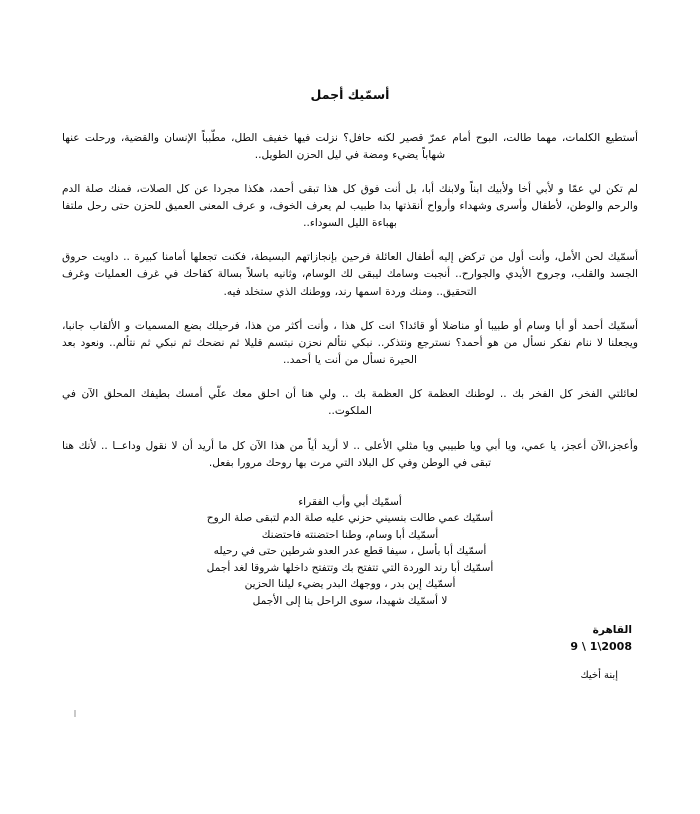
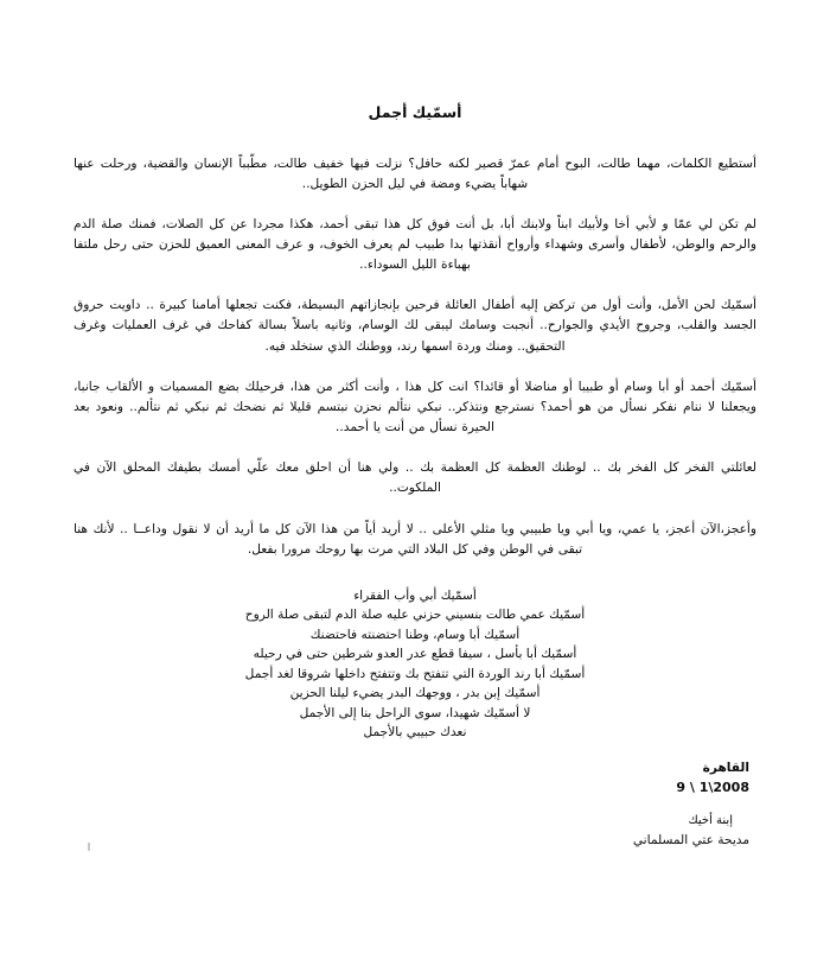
  أسمّيك أجمل
- أستطيع الكلمات، مهما طالت، البوح أمام عمرّ قصير لكنه حافل؟ نزلت فيها خفيف الطل، مطّبباً الإنسان والقضية، ورحلت عنها شهاباً يضيء ومضة في ليل الحزن الطويل..
+ أستطيع الكلمات، مهما طالت، البوح أمام عمرّ قصير لكنه حافل؟ نزلت فيها خفيف طالت، مطّبباً الإنسان والقضية، ورحلت عنها شهاباً يضيء ومضة في ليل الحزن الطويل..
  لم تكن لي عمّا و لأبي أخا ولأبيك ابناً ولابنك أبا، بل أنت فوق كل هذا تبقى أحمد، هكذا مجردا عن كل الصلات، فمنك صلة الدم والرحم والوطن، لأطفال وأسرى وشهداء وأرواح أنقذتها بدا طبيب لم يعرف الخوف، و عرف المعنى العميق للحزن حتى رحل ملتفا بهباءة الليل السوداء..
  أسمّيك لحن الأمل، وأنت أول من تركض إليه أطفال العائلة فرحين بإنجازاتهم البسيطة، فكنت تجعلها أمامنا كبيرة .. داويت حروق الجسد والقلب، وجروح الأيدي والجوارح.. أنجبت وسامك ليبقى لك الوسام، وثانيه باسلاً بسالة كفاحك في غرف العمليات وغرف التحقيق.. ومنك وردة اسمها رند، ووطنك الذي ستخلد فيه.
  أسمّيك أحمد أو أبا وسام أو طبيبا أو مناضلا أو قائدا؟ انت كل هذا ، وأنت أكثر من هذا، فرحيلك بضع المسميات و الألقاب جانبا، ويجعلنا لا ننام نفكر نسأل من هو أحمد؟ نسترجع ونتذكر.. نبكي نتألم نحزن نبتسم قليلا ثم نضحك ثم نبكي ثم نتألم.. ونعود بعد الحيرة نسأل من أنت يا أحمد..
  لعائلتي الفخر كل الفخر بك .. لوطنك العظمة كل العظمة بك .. ولي هنا أن احلق معك علّي أمسك بطيفك المحلق الآن في الملكوت..
  وأعجز،الآن أعجز، يا عمي، ويا أبي ويا طبيبي ويا مثلي الأعلى .. لا أريد أياً من هذا الآن كل ما أريد أن لا نقول وداعــا .. لأنك هنا تبقى في الوطن وفي كل البلاد التي مرت بها روحك مرورا بفعل.
  أسمّيك أبي وأب الفقراء
  أسمّيك عمي طالت بنسيني حزني عليه صلة الدم لتبقى صلة الروح
  أسمّيك أبا وسام، وطنا احتضنته فاحتضنك
  أسمّيك أبا بأسل ، سيفا قطع عدر العدو شرطين حتى في رحيله
  أسمّيك أبا رند الوردة التي تتفتح بك وتتفتح داخلها شروقا لغد أجمل
  أسمّيك إبن بدر ، ووجهك البدر يضيء ليلنا الحزين
  لا أسمّيك شهيدا، سوى الراحل بنا إلى الأجمل
+ نعدك حبيبي بالأجمل
  القاهرة
  9 \ 1\2008
  إبنة أخيك
+ مديحة عتي المسلماني
